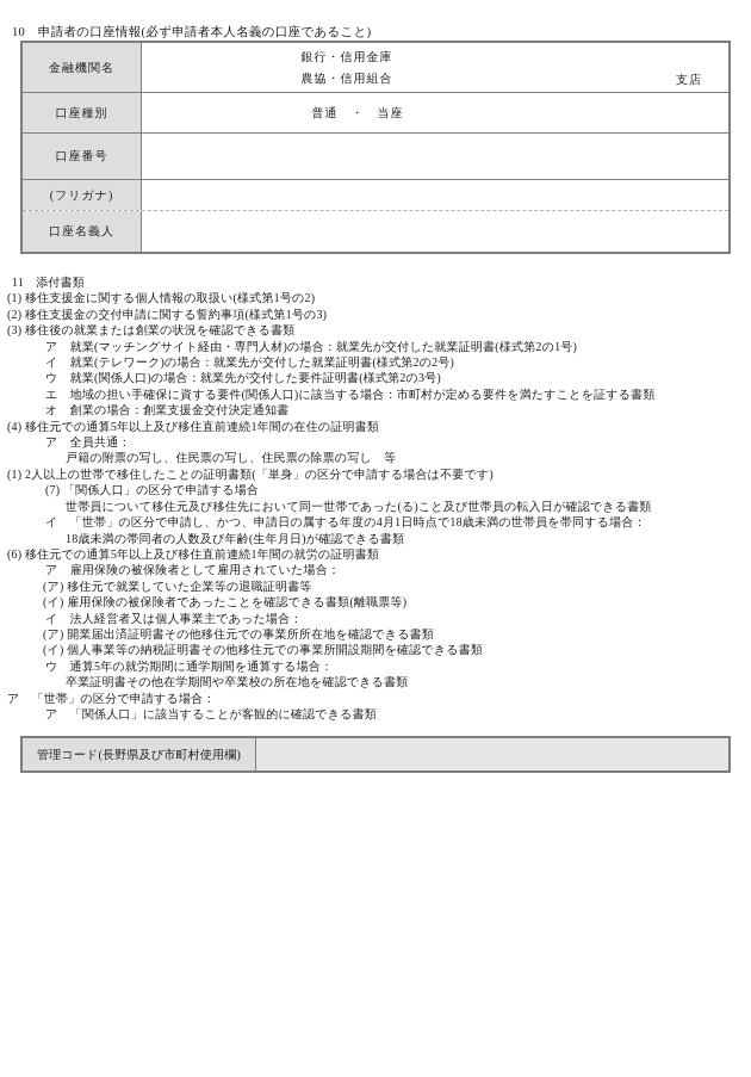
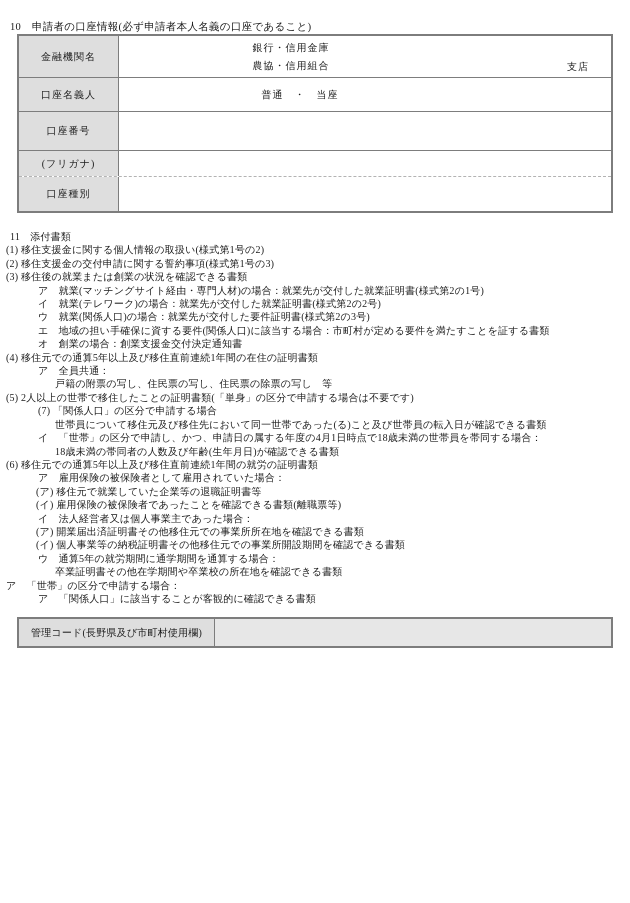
  10 申請者の口座情報(必ず申請者本人名義の口座であること)
  金融機関名
  銀行・信用金庫
  農協・信用組合
  支店
- 口座種別
+ 口座名義人
  普通 ・ 当座
  口座番号
  (フリガナ)
- 口座名義人
+ 口座種別
  11 添付書類
  (1) 移住支援金に関する個人情報の取扱い(様式第1号の2)
  (2) 移住支援金の交付申請に関する誓約事項(様式第1号の3)
  (3) 移住後の就業または創業の状況を確認できる書類
  ア 就業(マッチングサイト経由・専門人材)の場合：就業先が交付した就業証明書(様式第2の1号)
  イ 就業(テレワーク)の場合：就業先が交付した就業証明書(様式第2の2号)
  ウ 就業(関係人口)の場合：就業先が交付した要件証明書(様式第2の3号)
  エ 地域の担い手確保に資する要件(関係人口)に該当する場合：市町村が定める要件を満たすことを証する書類
  オ 創業の場合：創業支援金交付決定通知書
  (4) 移住元での通算5年以上及び移住直前連続1年間の在住の証明書類
  ア 全員共通：
  戸籍の附票の写し、住民票の写し、住民票の除票の写し 等
- (1) 2人以上の世帯で移住したことの証明書類(「単身」の区分で申請する場合は不要です)
+ (5) 2人以上の世帯で移住したことの証明書類(「単身」の区分で申請する場合は不要です)
  (7) 「関係人口」の区分で申請する場合
  世帯員について移住元及び移住先において同一世帯であった(る)こと及び世帯員の転入日が確認できる書類
  イ 「世帯」の区分で申請し、かつ、申請日の属する年度の4月1日時点で18歳未満の世帯員を帯同する場合：
  18歳未満の帯同者の人数及び年齢(生年月日)が確認できる書類
  (6) 移住元での通算5年以上及び移住直前連続1年間の就労の証明書類
  ア 雇用保険の被保険者として雇用されていた場合：
  (ア) 移住元で就業していた企業等の退職証明書等
  (イ) 雇用保険の被保険者であったことを確認できる書類(離職票等)
  イ 法人経営者又は個人事業主であった場合：
  (ア) 開業届出済証明書その他移住元での事業所所在地を確認できる書類
  (イ) 個人事業等の納税証明書その他移住元での事業所開設期間を確認できる書類
  ウ 通算5年の就労期間に通学期間を通算する場合：
  卒業証明書その他在学期間や卒業校の所在地を確認できる書類
  ア 「世帯」の区分で申請する場合：
  ア 「関係人口」に該当することが客観的に確認できる書類
  管理コード(長野県及び市町村使用欄)
